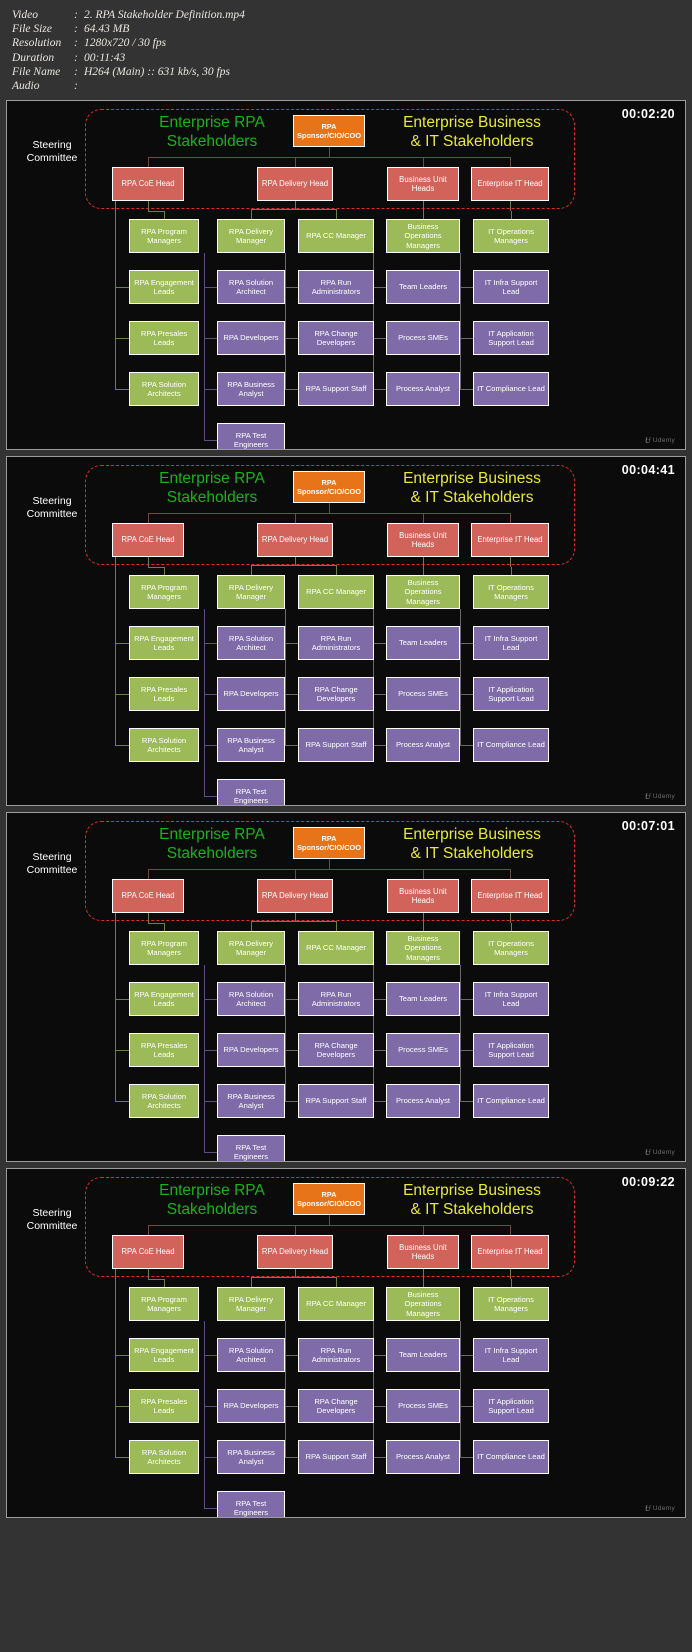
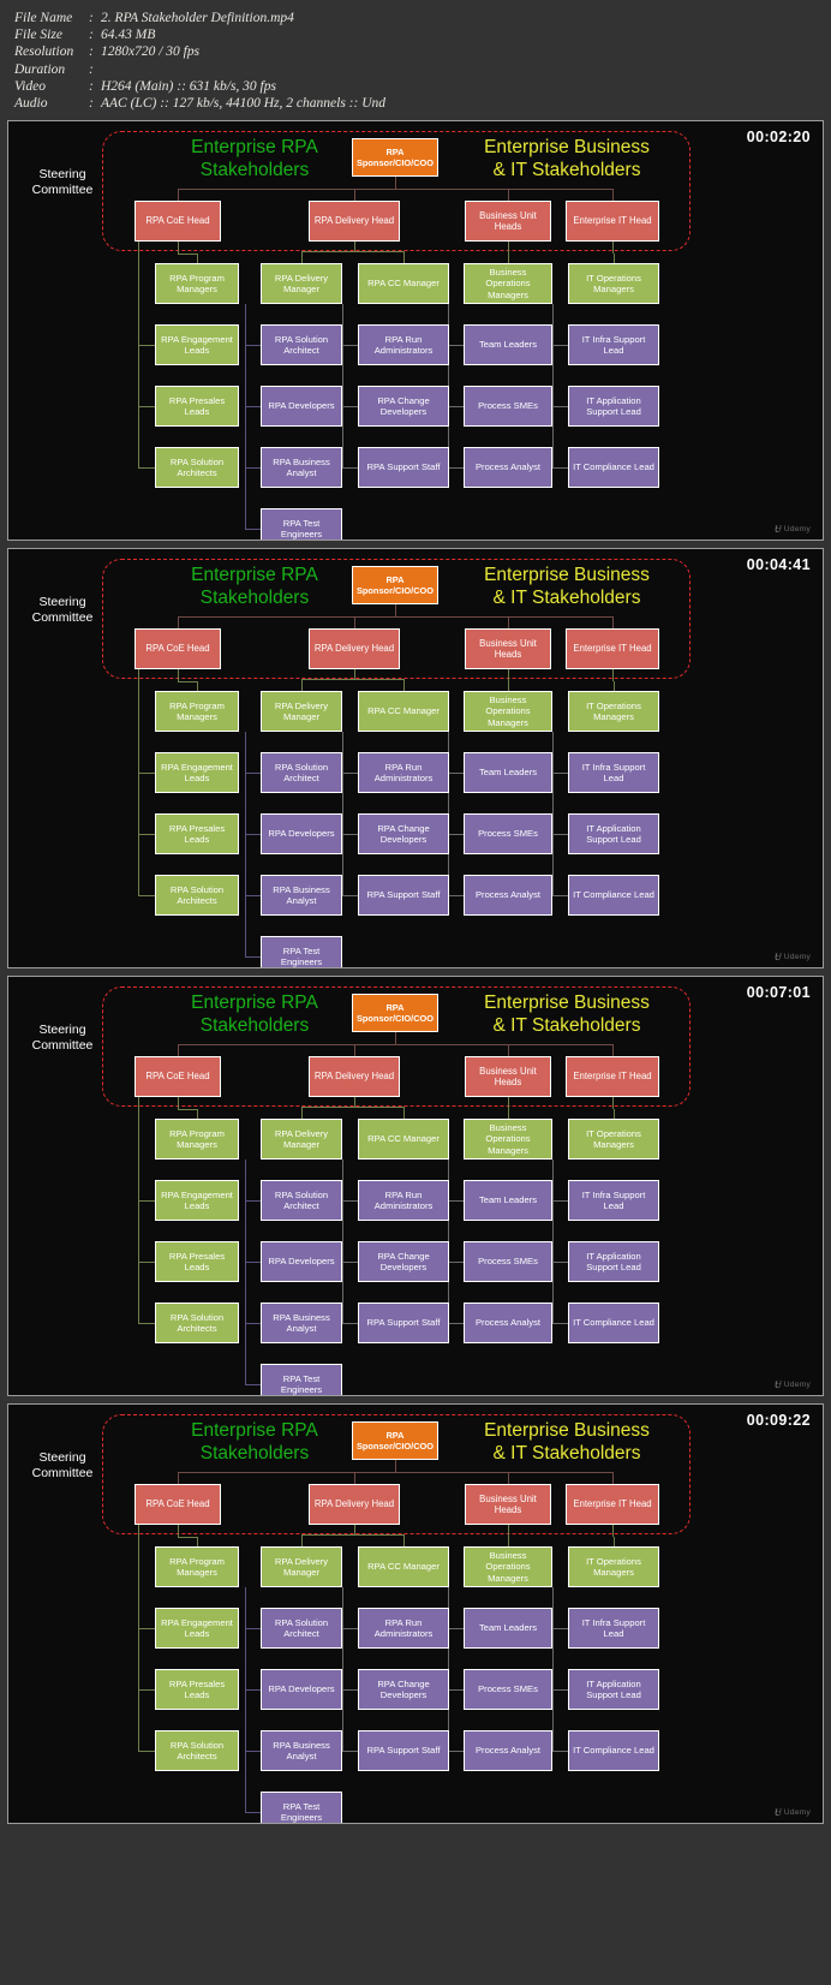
- Video
+ File Name
  :
  2. RPA Stakeholder Definition.mp4
  File Size
  :
  64.43 MB
  Resolution
  :
  1280x720 / 30 fps
  Duration
  :
- 00:11:43
- File Name
+ Video
  :
  H264 (Main) :: 631 kb/s, 30 fps
  Audio
  :
+ AAC (LC) :: 127 kb/s, 44100 Hz, 2 channels :: Und
  00:02:20
  Steering
  Committee
  Enterprise RPA
  Stakeholders
  Enterprise Business
  & IT Stakeholders
  RPA
  Sponsor/CIO/COO
  RPA CoE Head
  RPA Delivery Head
  Business Unit Heads
  Enterprise IT Head
  RPA Program Managers
  RPA Delivery Manager
  RPA CC Manager
  Business Operations Managers
  IT Operations Managers
  RPA Engagement Leads
  RPA Presales Leads
  RPA Solution Architects
  RPA Solution Architect
  RPA Developers
  RPA Business Analyst
  RPA Run Administrators
  RPA Change Developers
  RPA Support Staff
  Team Leaders
  Process SMEs
  Process Analyst
  IT Infra Support Lead
  IT Application Support Lead
  IT Compliance Lead
  RPA Test Engineers
  Ʉ
  00:04:41
  Steering
  Committee
  Enterprise RPA
  Stakeholders
  Enterprise Business
  & IT Stakeholders
  RPA
  Sponsor/CIO/COO
  RPA CoE Head
  RPA Delivery Head
  Business Unit Heads
  Enterprise IT Head
  RPA Program Managers
  RPA Delivery Manager
  RPA CC Manager
  Business Operations Managers
  IT Operations Managers
  RPA Engagement Leads
  RPA Presales Leads
  RPA Solution Architects
  RPA Solution Architect
  RPA Developers
  RPA Business Analyst
  RPA Run Administrators
  RPA Change Developers
  RPA Support Staff
  Team Leaders
  Process SMEs
  Process Analyst
  IT Infra Support Lead
  IT Application Support Lead
  IT Compliance Lead
  RPA Test Engineers
  Ʉ
  00:07:01
  Steering
  Committee
  Enterprise RPA
  Stakeholders
  Enterprise Business
  & IT Stakeholders
  RPA
  Sponsor/CIO/COO
  RPA CoE Head
  RPA Delivery Head
  Business Unit Heads
  Enterprise IT Head
  RPA Program Managers
  RPA Delivery Manager
  RPA CC Manager
  Business Operations Managers
  IT Operations Managers
  RPA Engagement Leads
  RPA Presales Leads
  RPA Solution Architects
  RPA Solution Architect
  RPA Developers
  RPA Business Analyst
  RPA Run Administrators
  RPA Change Developers
  RPA Support Staff
  Team Leaders
  Process SMEs
  Process Analyst
  IT Infra Support Lead
  IT Application Support Lead
  IT Compliance Lead
  RPA Test Engineers
  Ʉ
  00:09:22
  Steering
  Committee
  Enterprise RPA
  Stakeholders
  Enterprise Business
  & IT Stakeholders
  RPA
  Sponsor/CIO/COO
  RPA CoE Head
  RPA Delivery Head
  Business Unit Heads
  Enterprise IT Head
  RPA Program Managers
  RPA Delivery Manager
  RPA CC Manager
  Business Operations Managers
  IT Operations Managers
  RPA Engagement Leads
  RPA Presales Leads
  RPA Solution Architects
  RPA Solution Architect
  RPA Developers
  RPA Business Analyst
  RPA Run Administrators
  RPA Change Developers
  RPA Support Staff
  Team Leaders
  Process SMEs
  Process Analyst
  IT Infra Support Lead
  IT Application Support Lead
  IT Compliance Lead
  RPA Test Engineers
  Ʉ
